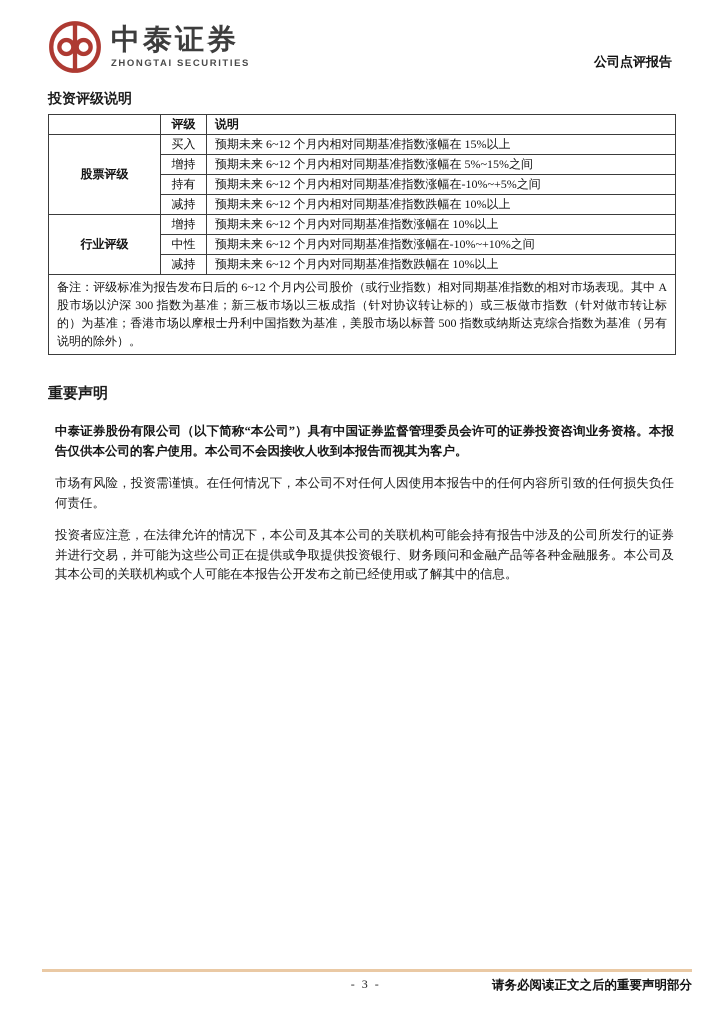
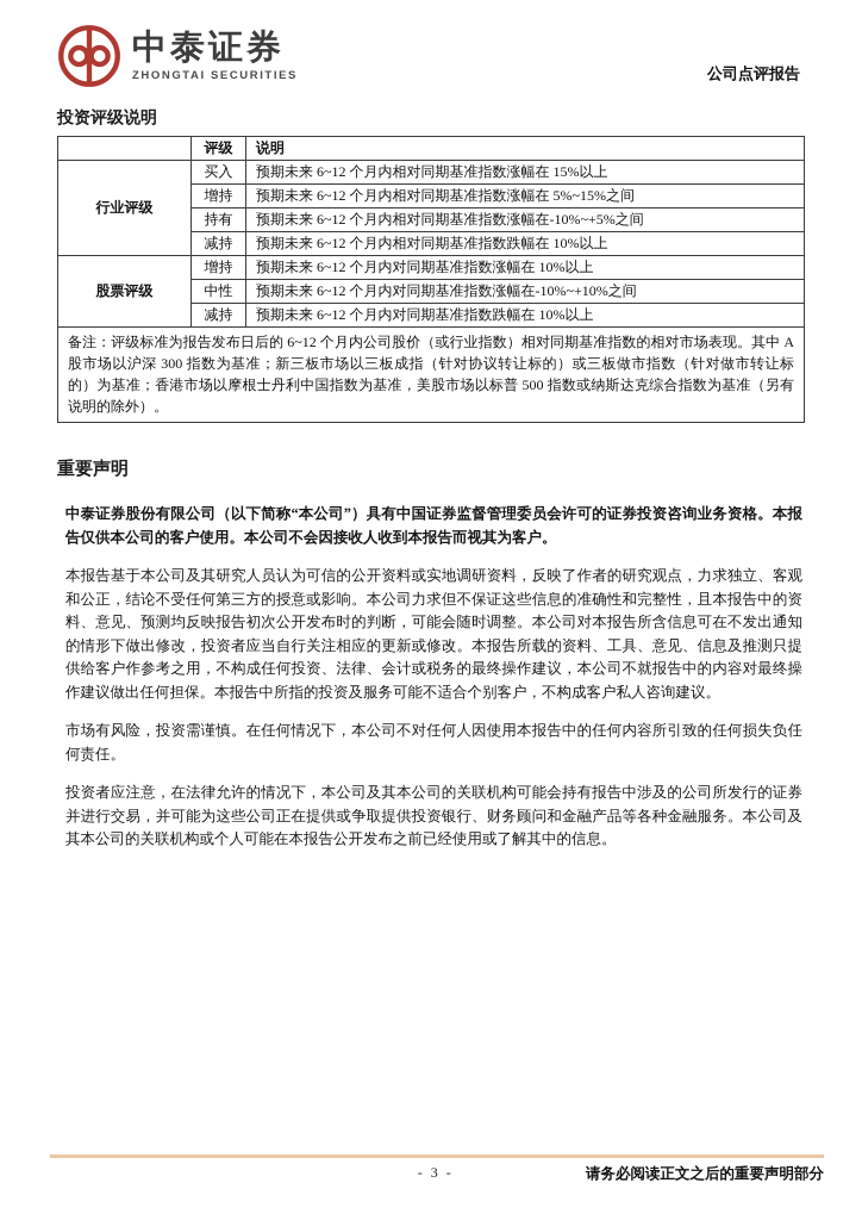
  中泰证券
  ZHONGTAI SECURITIES
  公司点评报告
  投资评级说明
  	评级	说明
- 股票评级	买入	预期未来 6~12 个月内相对同期基准指数涨幅在 15%以上
+ 行业评级	买入	预期未来 6~12 个月内相对同期基准指数涨幅在 15%以上
  增持	预期未来 6~12 个月内相对同期基准指数涨幅在 5%~15%之间
  持有	预期未来 6~12 个月内相对同期基准指数涨幅在-10%~+5%之间
  减持	预期未来 6~12 个月内相对同期基准指数跌幅在 10%以上
- 行业评级	增持	预期未来 6~12 个月内对同期基准指数涨幅在 10%以上
+ 股票评级	增持	预期未来 6~12 个月内对同期基准指数涨幅在 10%以上
  中性	预期未来 6~12 个月内对同期基准指数涨幅在-10%~+10%之间
  减持	预期未来 6~12 个月内对同期基准指数跌幅在 10%以上
  备注：评级标准为报告发布日后的 6~12 个月内公司股价（或行业指数）相对同期基准指数的相对市场表现。其中 A 股市场以沪深 300 指数为基准；新三板市场以三板成指（针对协议转让标的）或三板做市指数（针对做市转让标的）为基准；香港市场以摩根士丹利中国指数为基准，美股市场以标普 500 指数或纳斯达克综合指数为基准（另有说明的除外）。
  重要声明
  中泰证券股份有限公司（以下简称“本公司”）具有中国证券监督管理委员会许可的证券投资咨询业务资格。本报告仅供本公司的客户使用。本公司不会因接收人收到本报告而视其为客户。
+ 本报告基于本公司及其研究人员认为可信的公开资料或实地调研资料，反映了作者的研究观点，力求独立、客观和公正，结论不受任何第三方的授意或影响。本公司力求但不保证这些信息的准确性和完整性，且本报告中的资料、意见、预测均反映报告初次公开发布时的判断，可能会随时调整。本公司对本报告所含信息可在不发出通知的情形下做出修改，投资者应当自行关注相应的更新或修改。本报告所载的资料、工具、意见、信息及推测只提供给客户作参考之用，不构成任何投资、法律、会计或税务的最终操作建议，本公司不就报告中的内容对最终操作建议做出任何担保。本报告中所指的投资及服务可能不适合个别客户，不构成客户私人咨询建议。
  市场有风险，投资需谨慎。在任何情况下，本公司不对任何人因使用本报告中的任何内容所引致的任何损失负任何责任。
  投资者应注意，在法律允许的情况下，本公司及其本公司的关联机构可能会持有报告中涉及的公司所发行的证券并进行交易，并可能为这些公司正在提供或争取提供投资银行、财务顾问和金融产品等各种金融服务。本公司及其本公司的关联机构或个人可能在本报告公开发布之前已经使用或了解其中的信息。
  - 3 -
  请务必阅读正文之后的重要声明部分
